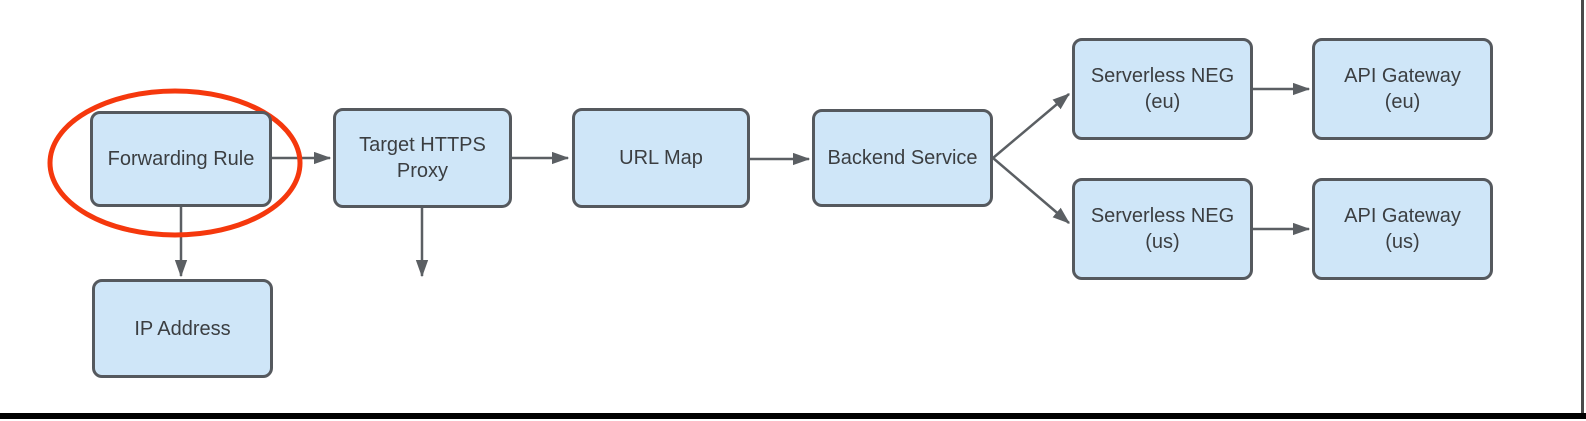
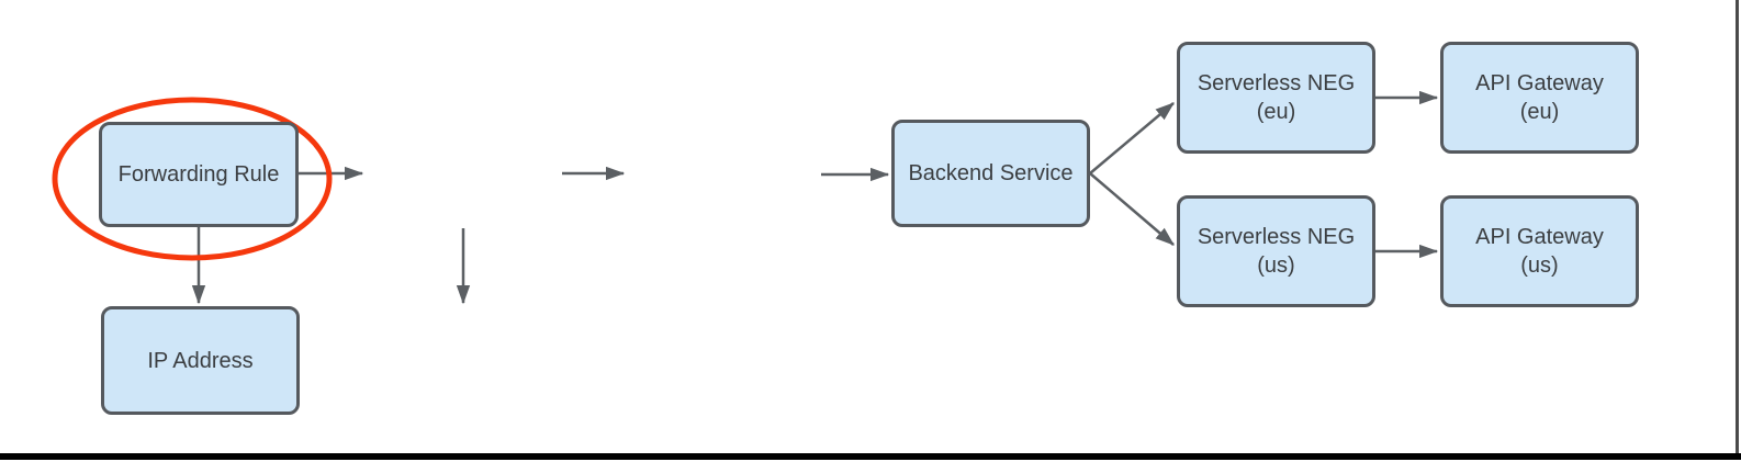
  Forwarding Rule
- Target HTTPS
- Proxy
- URL Map
  Backend Service
  Serverless NEG
  (eu)
  API Gateway
  (eu)
  Serverless NEG
  (us)
  API Gateway
  (us)
  IP Address
